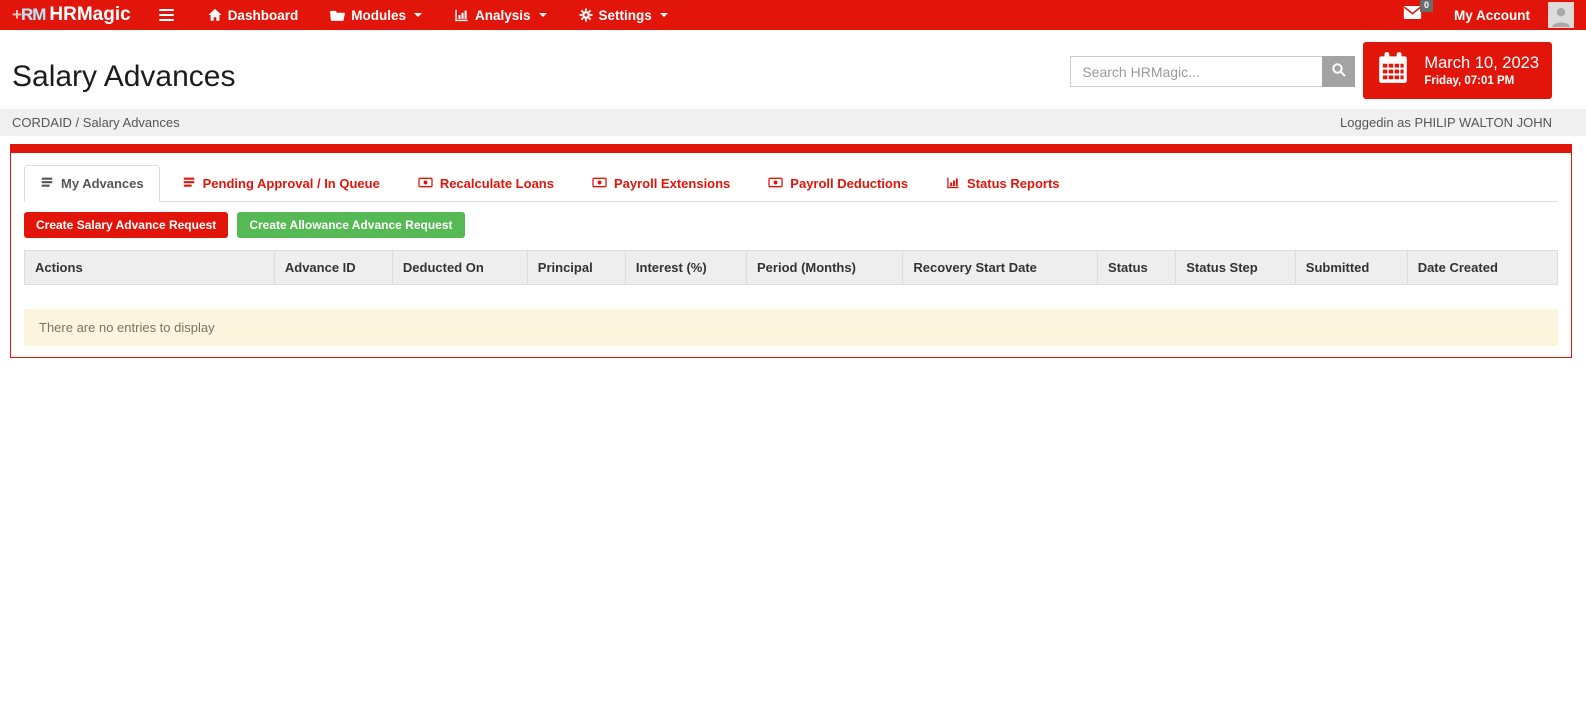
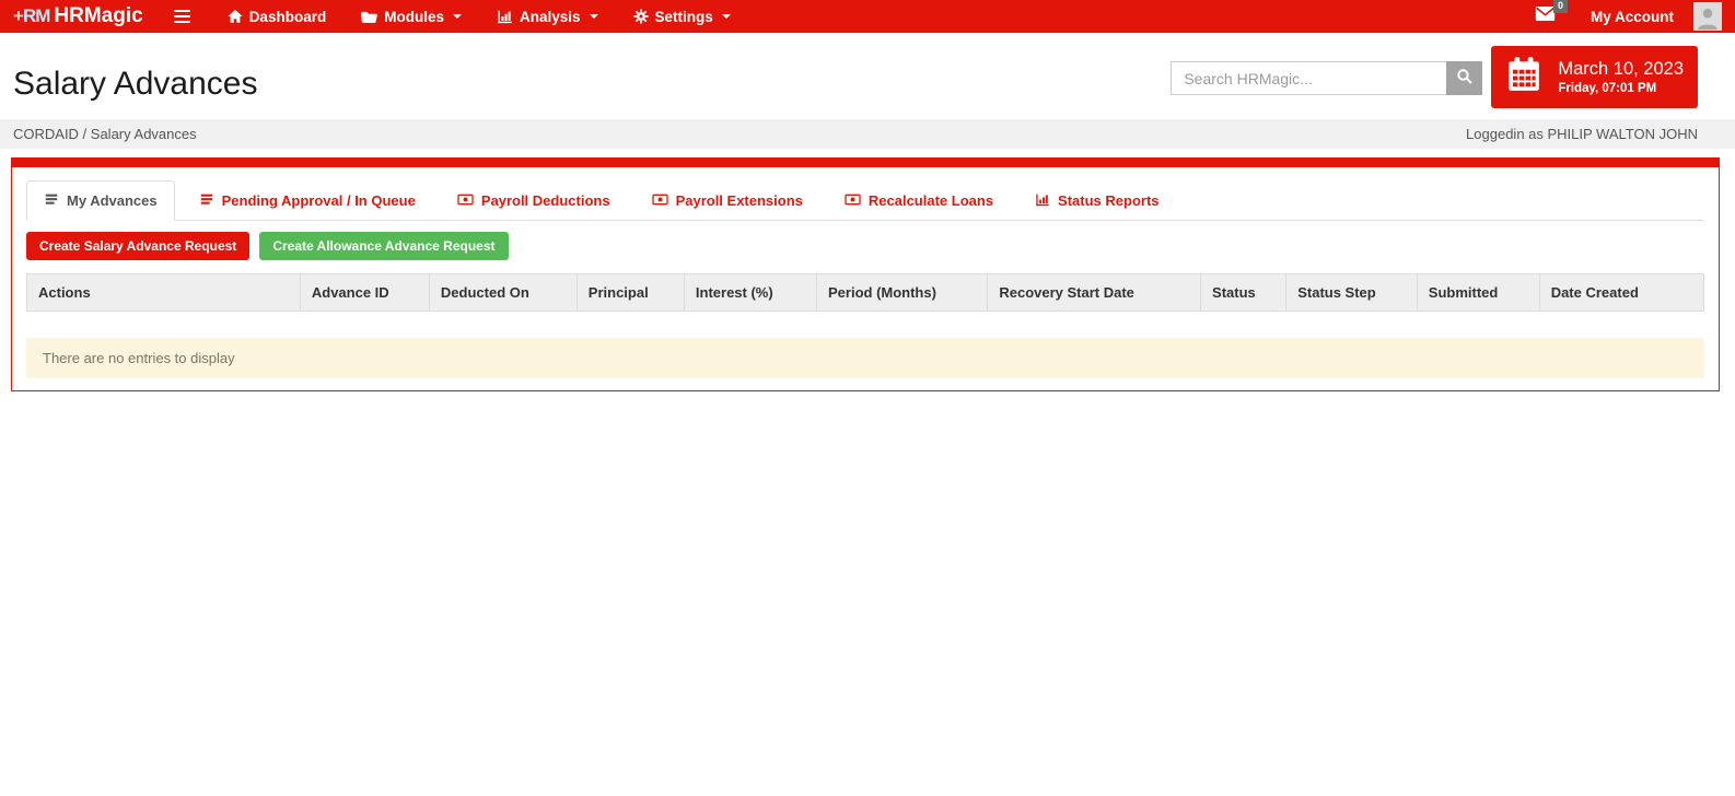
  +RM
  HRMagic
  Dashboard
  Modules
  Analysis
  Settings
  0
  My Account
  Salary Advances
  Search HRMagic...
  March 10, 2023
  Friday, 07:01 PM
  CORDAID / Salary Advances
  Loggedin as PHILIP WALTON JOHN
  My Advances
  Pending Approval / In Queue
- Recalculate Loans
+ Payroll Deductions
  Payroll Extensions
- Payroll Deductions
+ Recalculate Loans
  Status Reports
  Create Salary Advance Request
  Create Allowance Advance Request
  Actions	Advance ID	Deducted On	Principal	Interest (%)	Period (Months)	Recovery Start Date	Status	Status Step	Submitted	Date Created
  There are no entries to display
